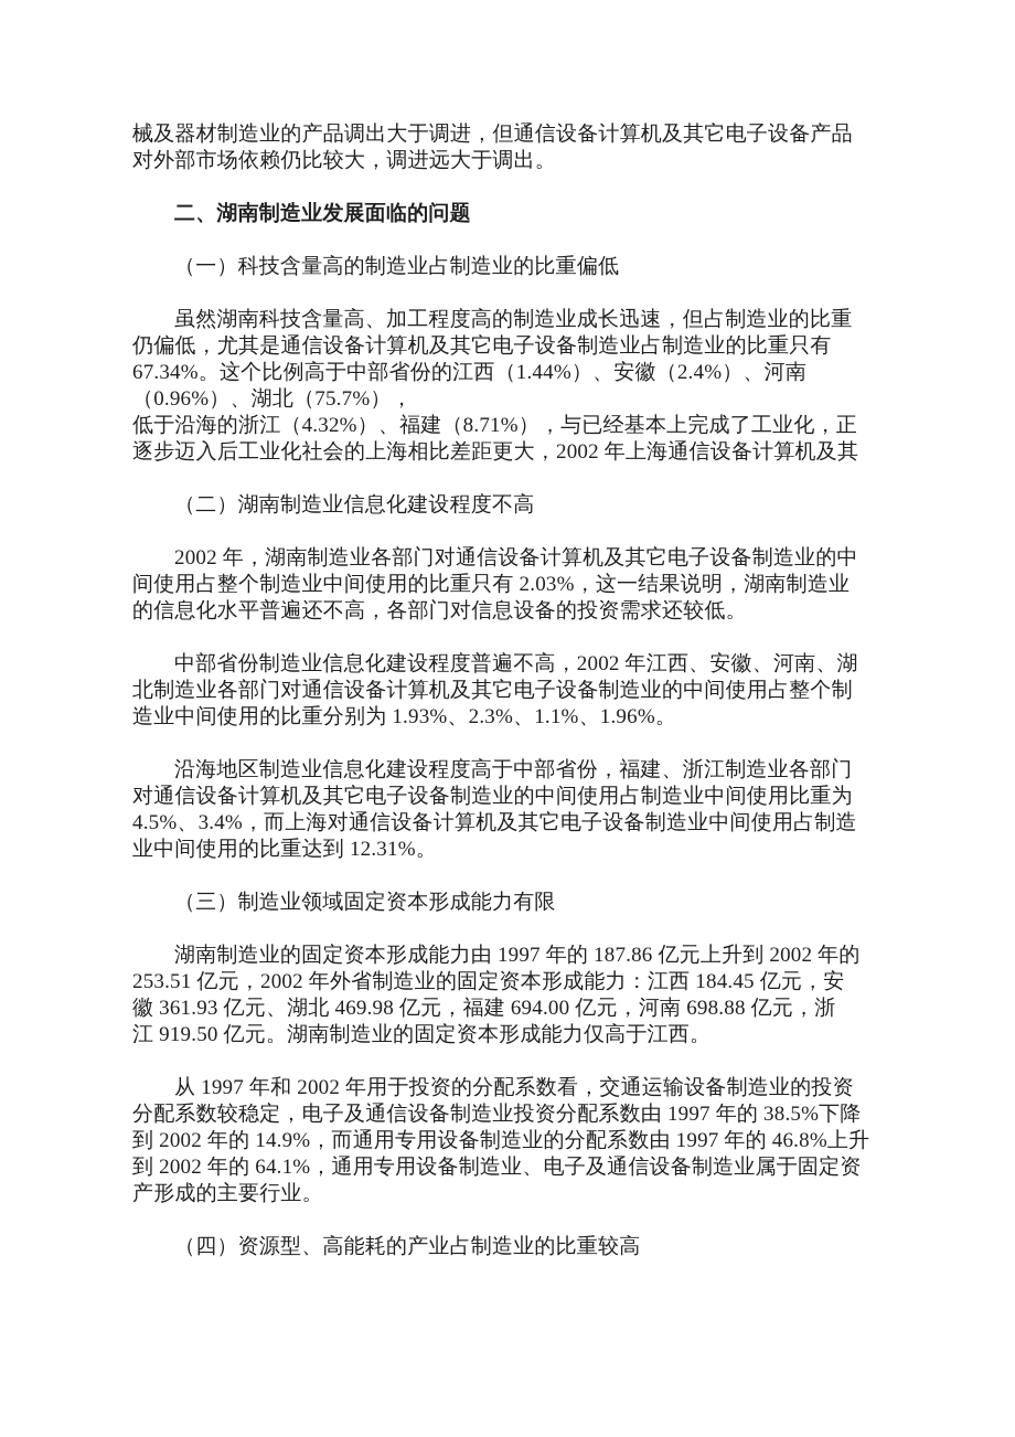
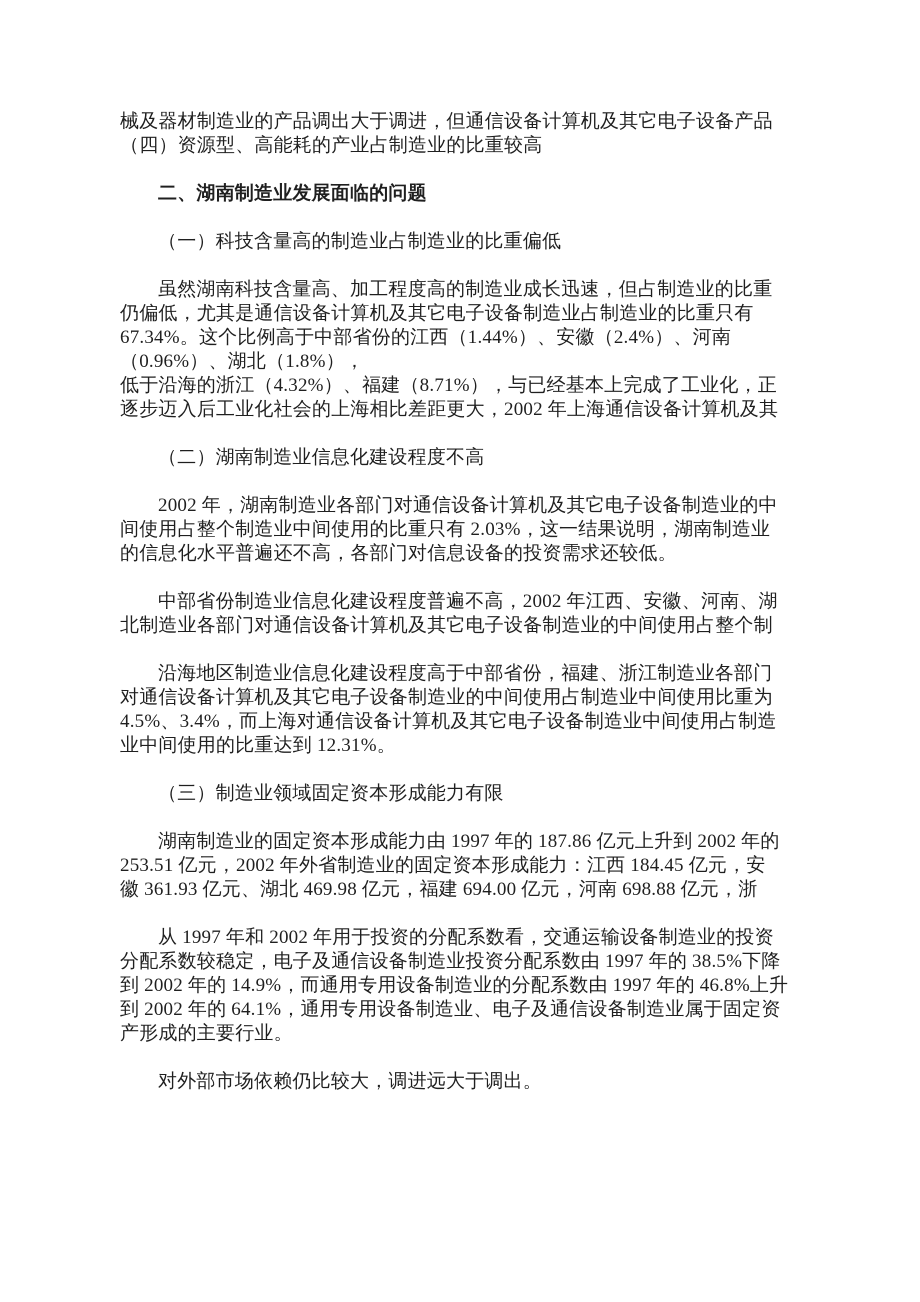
  械及器材制造业的产品调出大于调进，但通信设备计算机及其它电子设备产品
- 对外部市场依赖仍比较大，调进远大于调出。
+ （四）资源型、高能耗的产业占制造业的比重较高
  二、湖南制造业发展面临的问题
  （一）科技含量高的制造业占制造业的比重偏低
  虽然湖南科技含量高、加工程度高的制造业成长迅速，但占制造业的比重
  仍偏低，尤其是通信设备计算机及其它电子设备制造业占制造业的比重只有
  67.34%。这个比例高于中部省份的江西（1.44%）、安徽（2.4%）、河南
- （0.96%）、湖北（75.7%），
+ （0.96%）、湖北（1.8%），
  低于沿海的浙江（4.32%）、福建（8.71%），与已经基本上完成了工业化，正
  逐步迈入后工业化社会的上海相比差距更大，2002 年上海通信设备计算机及其
  （二）湖南制造业信息化建设程度不高
  2002 年，湖南制造业各部门对通信设备计算机及其它电子设备制造业的中
  间使用占整个制造业中间使用的比重只有 2.03%，这一结果说明，湖南制造业
  的信息化水平普遍还不高，各部门对信息设备的投资需求还较低。
  中部省份制造业信息化建设程度普遍不高，2002 年江西、安徽、河南、湖
  北制造业各部门对通信设备计算机及其它电子设备制造业的中间使用占整个制
- 造业中间使用的比重分别为 1.93%、2.3%、1.1%、1.96%。
  沿海地区制造业信息化建设程度高于中部省份，福建、浙江制造业各部门
  对通信设备计算机及其它电子设备制造业的中间使用占制造业中间使用比重为
  4.5%、3.4%，而上海对通信设备计算机及其它电子设备制造业中间使用占制造
  业中间使用的比重达到 12.31%。
  （三）制造业领域固定资本形成能力有限
  湖南制造业的固定资本形成能力由 1997 年的 187.86 亿元上升到 2002 年的
  253.51 亿元，2002 年外省制造业的固定资本形成能力：江西 184.45 亿元，安
  徽 361.93 亿元、湖北 469.98 亿元，福建 694.00 亿元，河南 698.88 亿元，浙
- 江 919.50 亿元。湖南制造业的固定资本形成能力仅高于江西。
  从 1997 年和 2002 年用于投资的分配系数看，交通运输设备制造业的投资
  分配系数较稳定，电子及通信设备制造业投资分配系数由 1997 年的 38.5%下降
  到 2002 年的 14.9%，而通用专用设备制造业的分配系数由 1997 年的 46.8%上升
  到 2002 年的 64.1%，通用专用设备制造业、电子及通信设备制造业属于固定资
  产形成的主要行业。
- （四）资源型、高能耗的产业占制造业的比重较高
+ 对外部市场依赖仍比较大，调进远大于调出。
